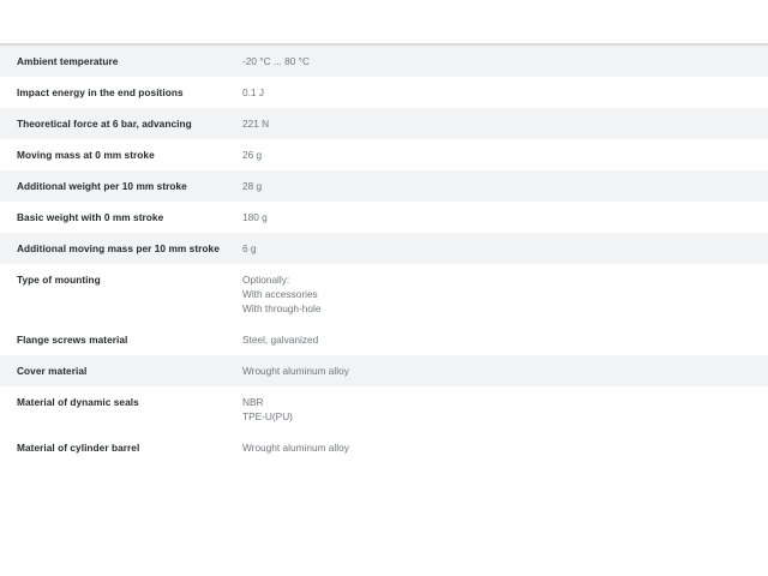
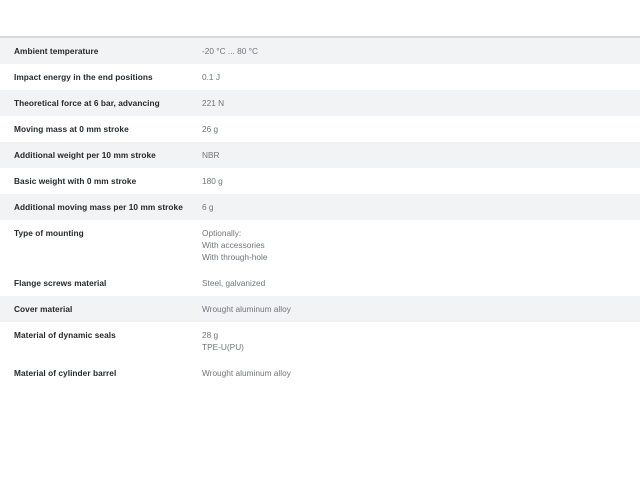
  Ambient temperature	-20 °C ... 80 °C
  Impact energy in the end positions	0.1 J
  Theoretical force at 6 bar, advancing	221 N
  Moving mass at 0 mm stroke	26 g
- Additional weight per 10 mm stroke	28 g
+ Additional weight per 10 mm stroke	NBR
  Basic weight with 0 mm stroke	180 g
  Additional moving mass per 10 mm stroke	6 g
  Type of mounting	Optionally:With accessoriesWith through-hole
  Flange screws material	Steel, galvanized
  Cover material	Wrought aluminum alloy
- Material of dynamic seals	NBRTPE-U(PU)
+ Material of dynamic seals	28 gTPE-U(PU)
  Material of cylinder barrel	Wrought aluminum alloy
